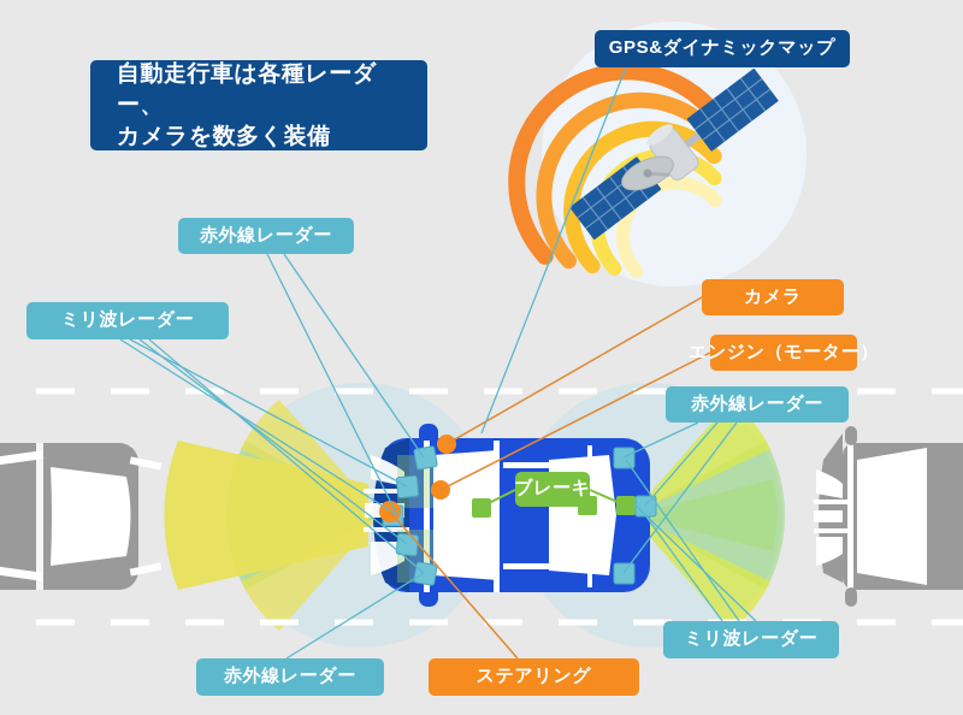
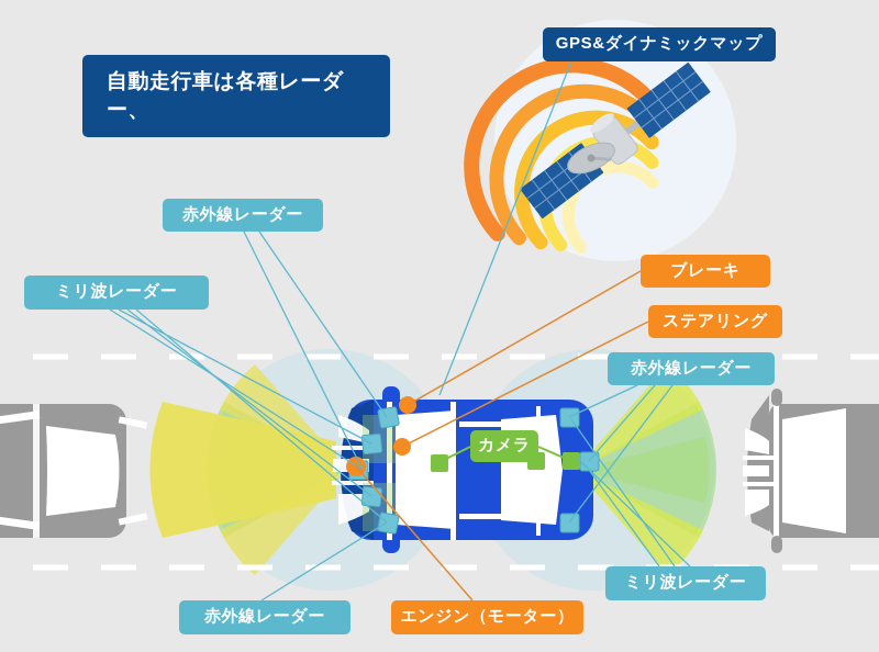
  自動走行車は各種レーダー、
- カメラを数多く装備
  GPS&ダイナミックマップ
  赤外線レーダー
  ミリ波レーダー
- カメラ
+ ブレーキ
- エンジン（モーター）
+ ステアリング
  赤外線レーダー
- ブレーキ
+ カメラ
  ミリ波レーダー
  赤外線レーダー
- ステアリング
+ エンジン（モーター）
